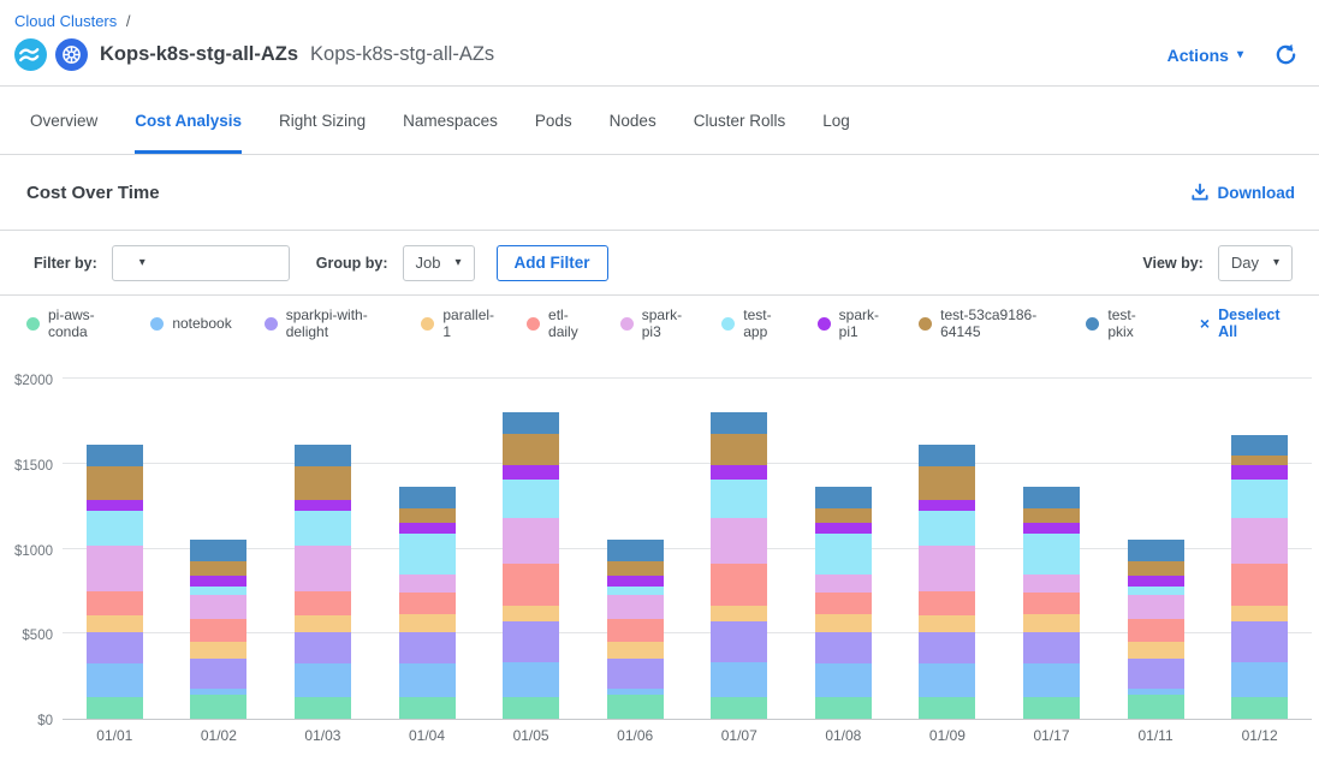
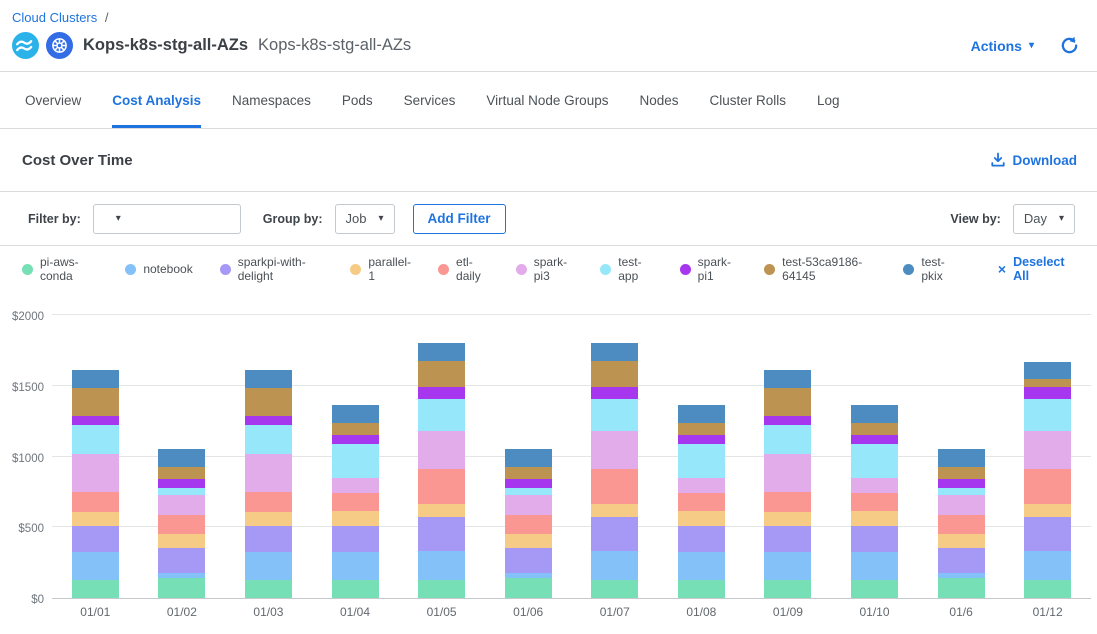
  Cloud Clusters /
  Kops-k8s-stg-all-AZs
  Kops-k8s-stg-all-AZs
  Actions
  ▾
  Overview
  Cost Analysis
- Right Sizing
  Namespaces
  Pods
+ Services
+ Virtual Node Groups
  Nodes
  Cluster Rolls
  Log
  Cost Over Time
  Download
  Filter by:
  ▾
  Group by:
  Job
  ▾
  Add Filter
  View by:
  Day
  ▾
  pi-aws-conda
  notebook
  sparkpi-with-delight
  parallel-1
  etl-daily
  spark-pi3
  test-app
  spark-pi1
  test-53ca9186-64145
  test-pkix
  ×
  Deselect All
  $0
  $500
  $1000
  $1500
  $2000
  01/01
  01/02
  01/03
  01/04
  01/05
  01/06
  01/07
  01/08
  01/09
- 01/17
+ 01/10
- 01/11
+ 01/6
  01/12
